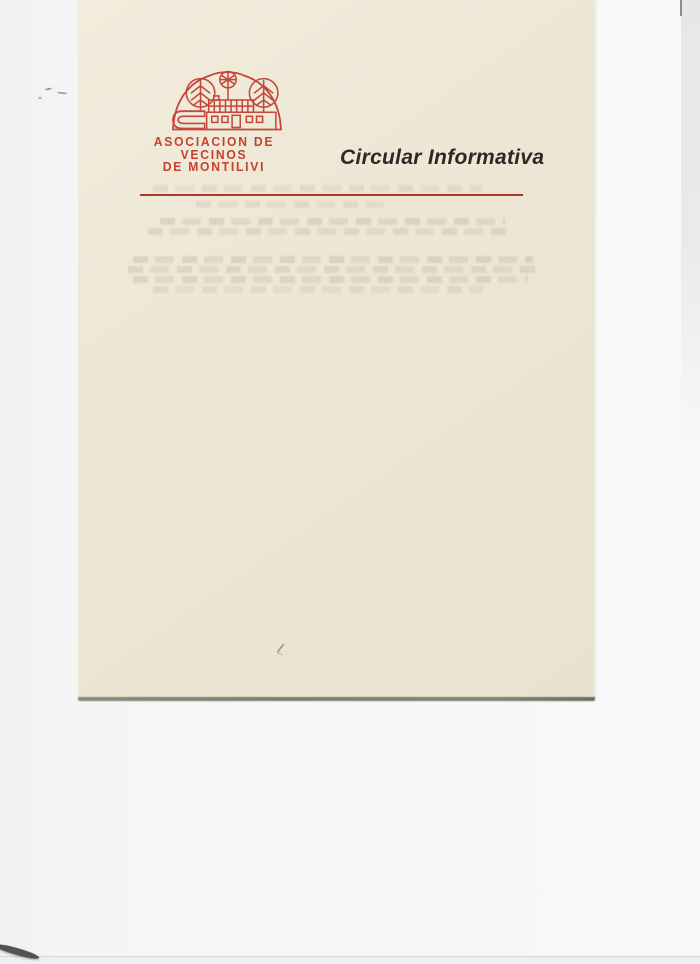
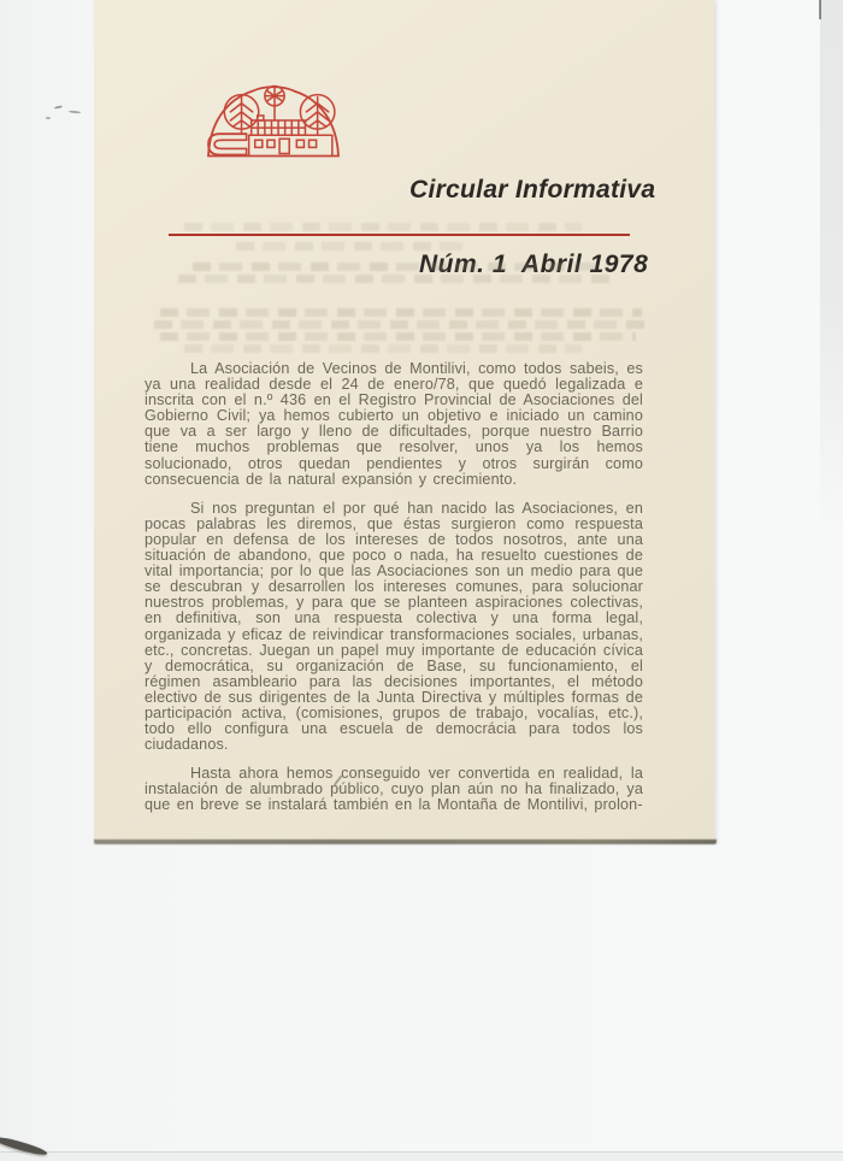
- ASOCIACION DE
- VECINOS
- DE MONTILIVI
  Circular Informativa
+ Núm. 1 Abril 1978
+ La Asociación de Vecinos de Montilivi, como todos sabeis, es ya una realidad desde el 24 de enero/78, que quedó legalizada e inscrita con el n.º 436 en el Registro Provincial de Asociaciones del Gobierno Civil; ya hemos cubierto un objetivo e iniciado un camino que va a ser largo y lleno de dificultades, porque nuestro Barrio tiene muchos problemas que resolver, unos ya los hemos solucionado, otros quedan pendientes y otros surgirán como consecuencia de la natural expansión y crecimiento.
+ Si nos preguntan el por qué han nacido las Asociaciones, en pocas palabras les diremos, que éstas surgieron como respuesta popular en defensa de los intereses de todos nosotros, ante una situación de abandono, que poco o nada, ha resuelto cuestiones de vital importancia; por lo que las Asociaciones son un medio para que se descubran y desarrollen los intereses comunes, para solucionar nuestros problemas, y para que se planteen aspiraciones colectivas, en definitiva, son una respuesta colectiva y una forma legal, organizada y eficaz de reivindicar transformaciones sociales, urbanas, etc., concretas. Juegan un papel muy importante de educación cívica y democrática, su organización de Base, su funcionamiento, el régimen asambleario para las decisiones importantes, el método electivo de sus dirigentes de la Junta Directiva y múltiples formas de participación activa, (comisiones, grupos de trabajo, vocalías, etc.), todo ello configura una escuela de democrácia para todos los ciudadanos.
+ Hasta ahora hemos conseguido ver convertida en realidad, la instalación de alumbrado público, cuyo plan aún no ha finalizado, ya que en breve se instalará también en la Montaña de Montilivi, prolon-
